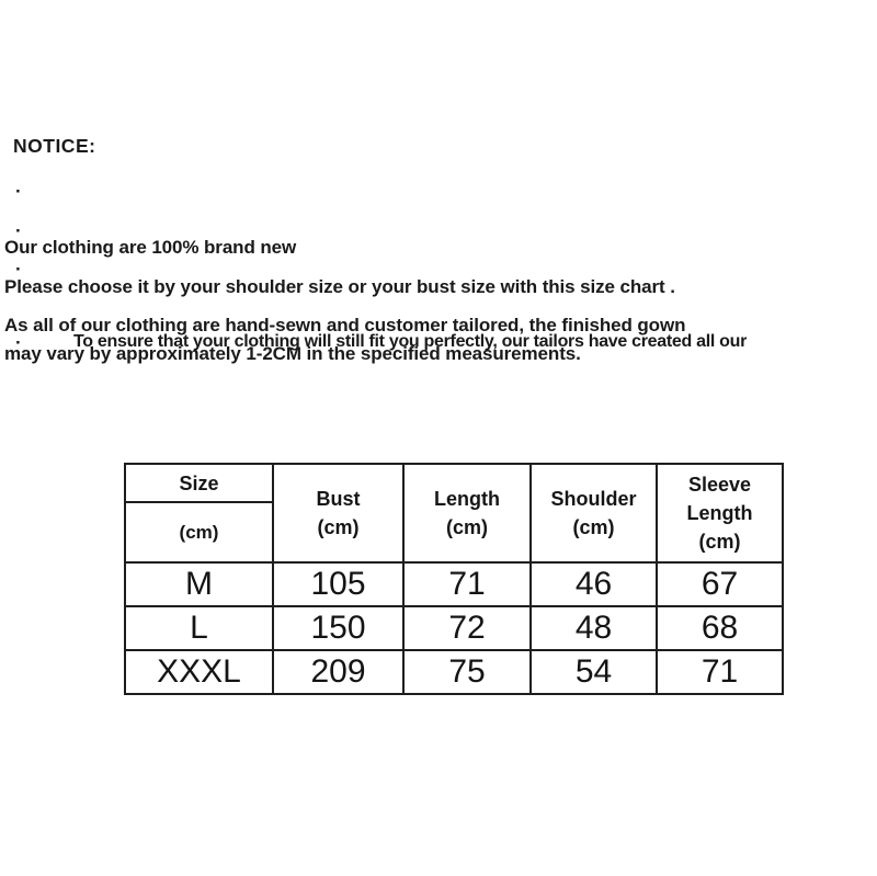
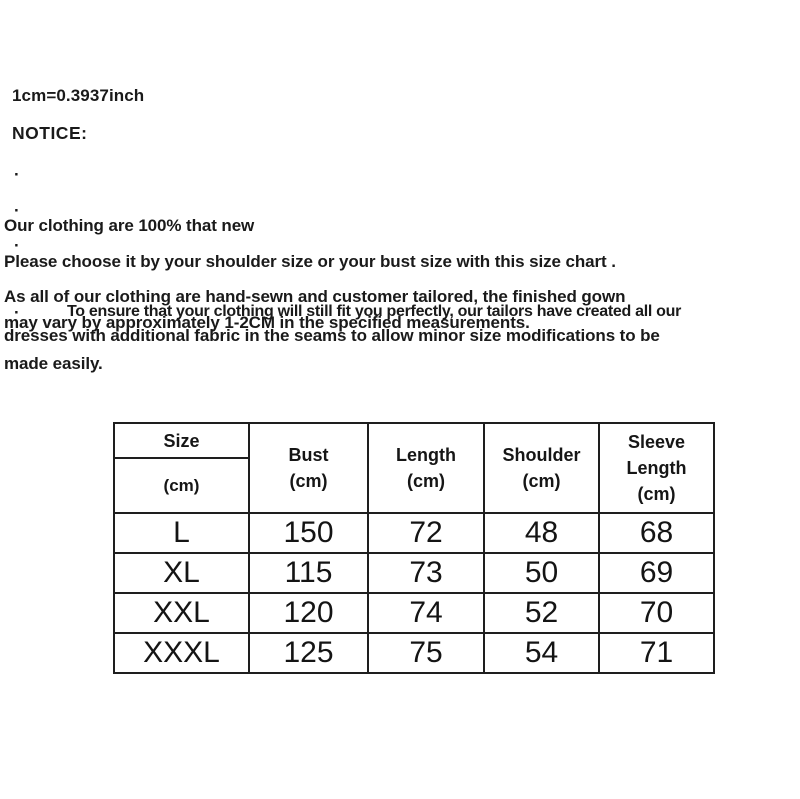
+ 1cm=0.3937inch
  NOTICE:
  ·
- Our clothing are 100% brand new
+ Our clothing are 100% that new
  ·
  Please choose it by your shoulder size or your bust size with this size chart .
  ·
  As all of our clothing are hand-sewn and customer tailored, the finished gown
  may vary by approximately 1-2CM in the specified measurements.
  ·
  To ensure that your clothing will still fit you perfectly, our tailors have created all our
+ dresses with additional fabric in the seams to allow minor size modifications to be
+ made easily.
  Size (cm)	Bust (cm)	Length (cm)	Shoulder (cm)	Sleeve Length (cm)
- M	105	71	46	67
  L	150	72	48	68
+ XL	115	73	50	69
+ XXL	120	74	52	70
- XXXL	209	75	54	71
+ XXXL	125	75	54	71
